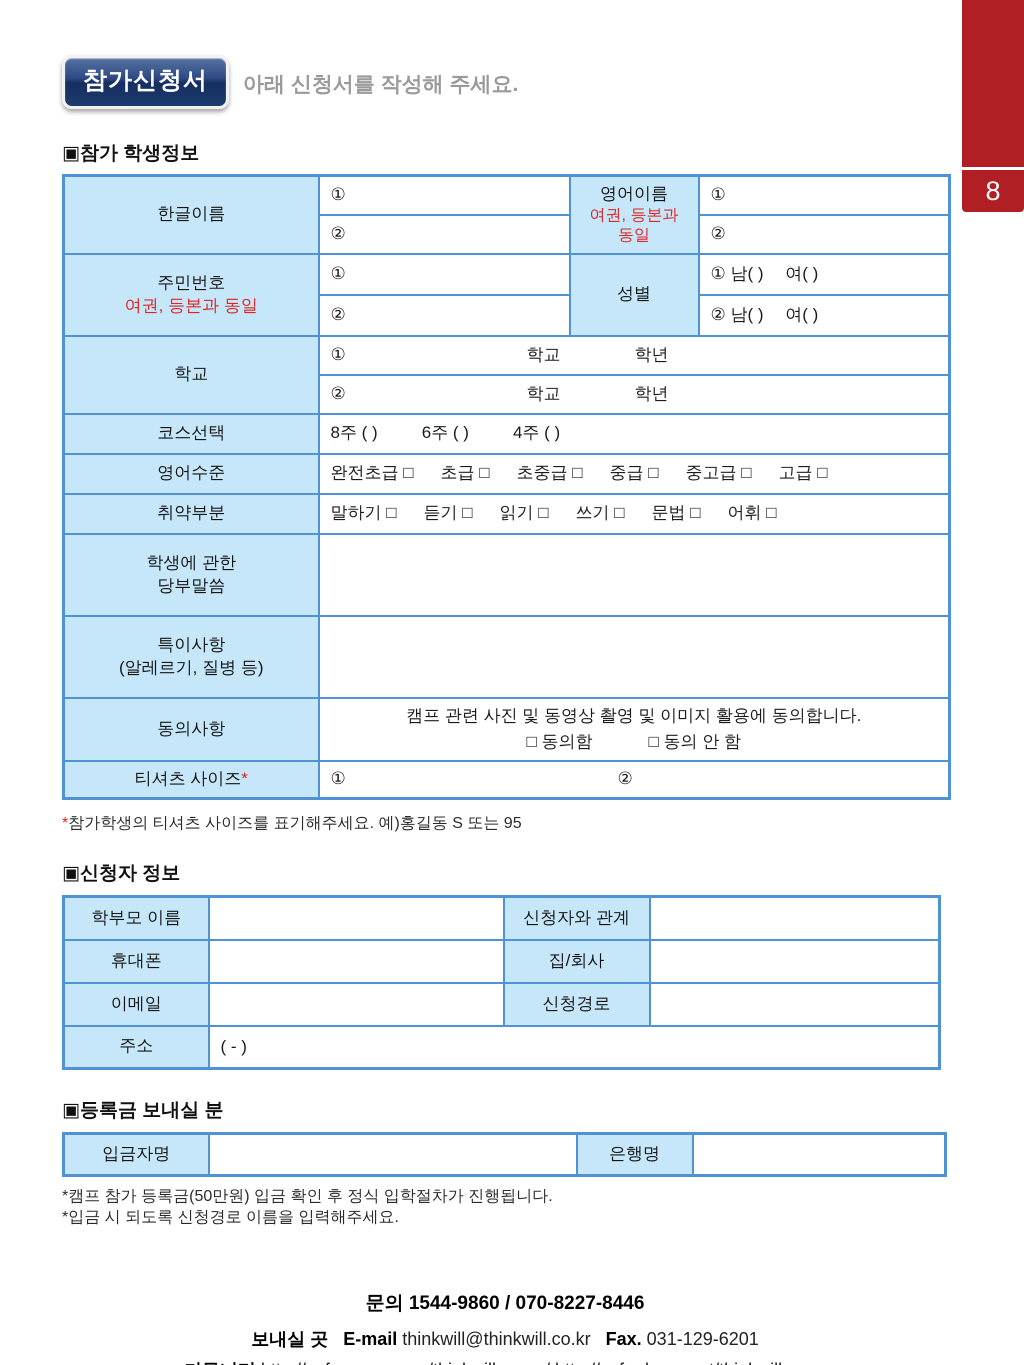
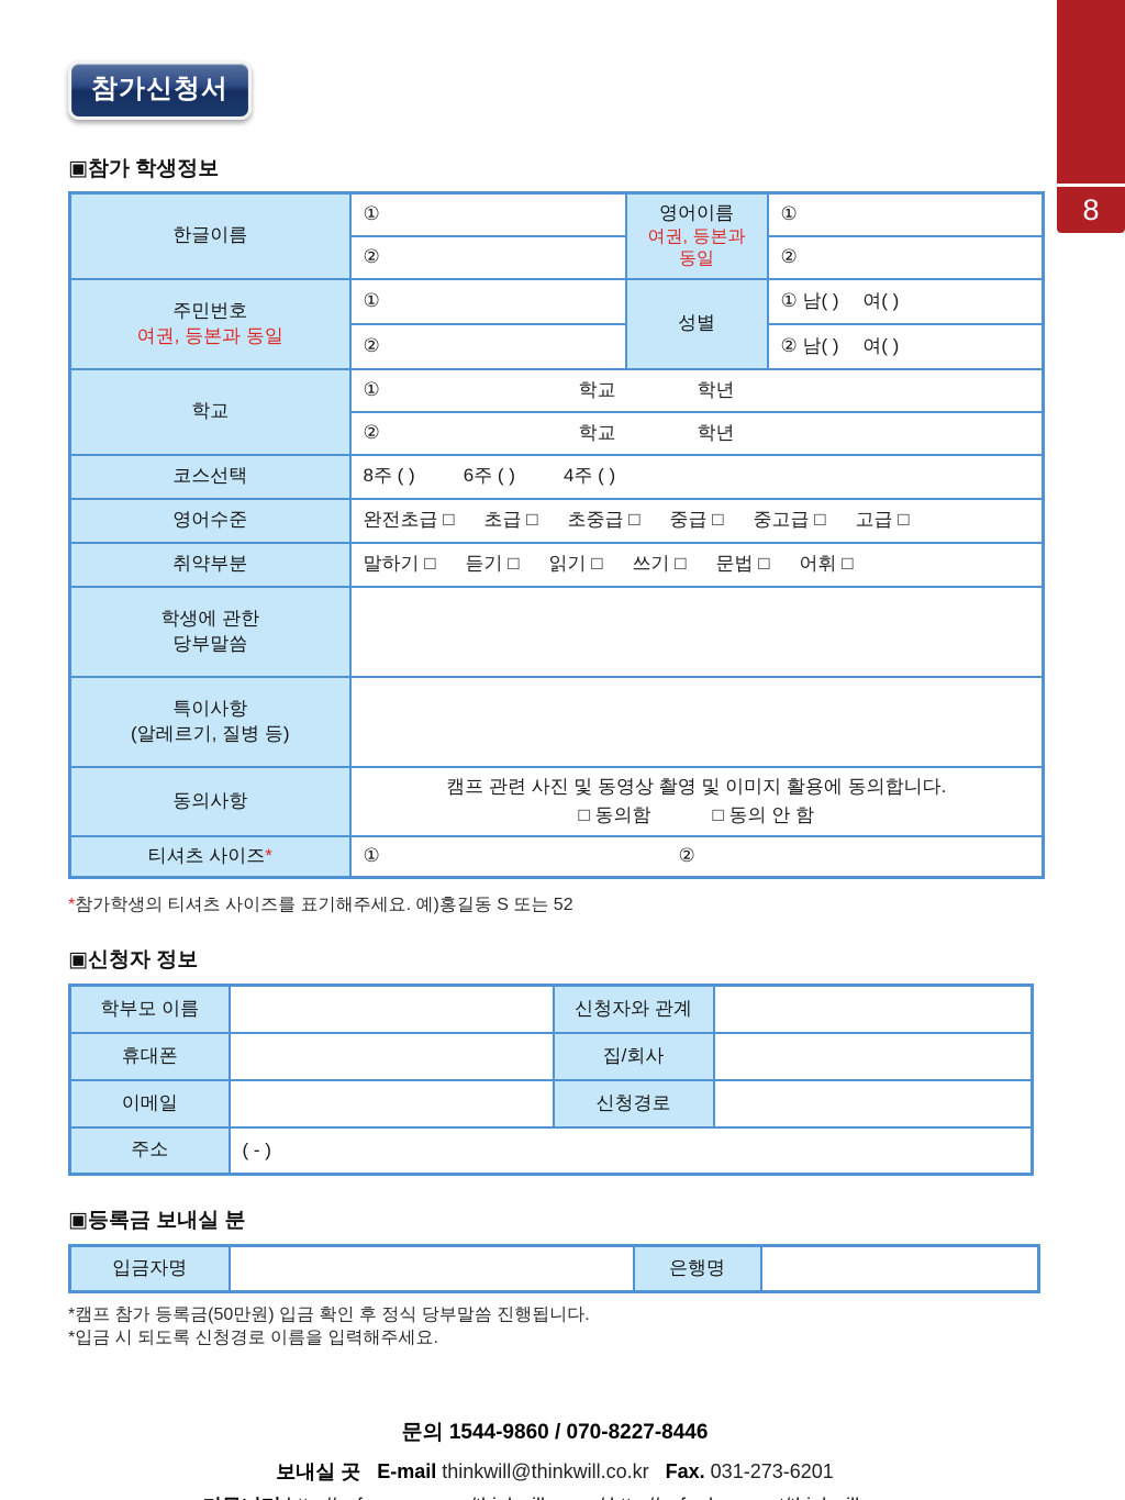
  8
  참가신청서
- 아래 신청서를 작성해 주세요.
  ▣참가 학생정보
  한글이름	①	영어이름 여권, 등본과 동일	①
  ②	②
  주민번호 여권, 등본과 동일	①	성별	① 남( ) 여( )
  ②	② 남( ) 여( )
  학교	① 학교 학년
  ② 학교 학년
  코스선택	8주 ( ) 6주 ( ) 4주 ( )
  영어수준	완전초급 □ 초급 □ 초중급 □ 중급 □ 중고급 □ 고급 □
  취약부분	말하기 □ 듣기 □ 읽기 □ 쓰기 □ 문법 □ 어휘 □
  학생에 관한 당부말씀
  특이사항 (알레르기, 질병 등)
  동의사항	캠프 관련 사진 및 동영상 촬영 및 이미지 활용에 동의합니다. □ 동의함 □ 동의 안 함
  티셔츠 사이즈*	① ②
- *참가학생의 티셔츠 사이즈를 표기해주세요. 예)홍길동 S 또는 95
+ *참가학생의 티셔츠 사이즈를 표기해주세요. 예)홍길동 S 또는 52
  ▣신청자 정보
  학부모 이름		신청자와 관계
  휴대폰		집/회사
  이메일		신청경로
  주소	( - )
  ▣등록금 보내실 분
  입금자명		은행명
- *캠프 참가 등록금(50만원) 입금 확인 후 정식 입학절차가 진행됩니다.
+ *캠프 참가 등록금(50만원) 입금 확인 후 정식 당부말씀 진행됩니다.
  *입금 시 되도록 신청경로 이름을 입력해주세요.
  문의 1544-9860 / 070-8227-8446
- 보내실 곳 E-mail thinkwill@thinkwill.co.kr Fax. 031-129-6201
+ 보내실 곳 E-mail thinkwill@thinkwill.co.kr Fax. 031-273-6201
